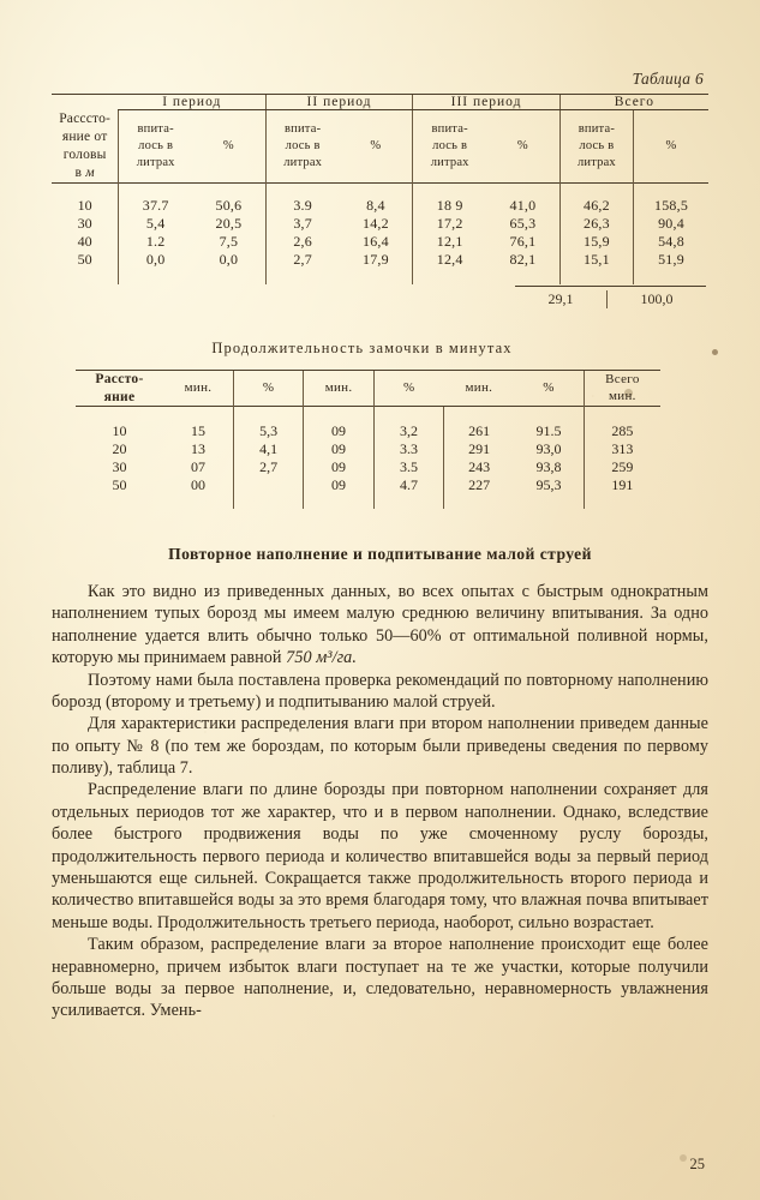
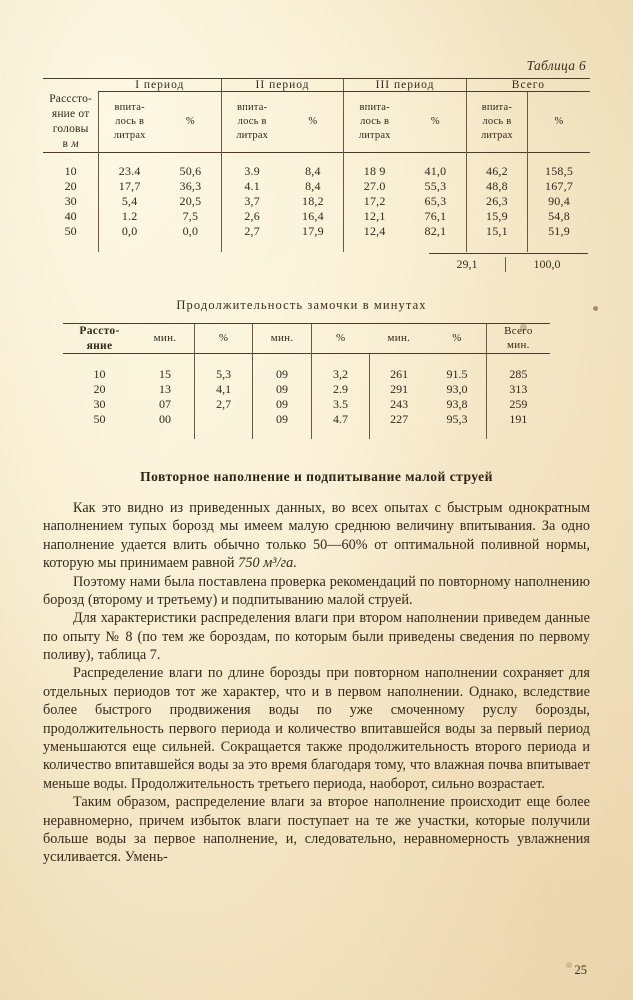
  Таблица 6
  	I период	II период	III период	Всего
  Расссто- яние от головы в м	впита- лось в литрах	%	впита- лось в литрах	%	впита- лось в литрах	%	впита- лось в литрах	%
- 10	37.7	50,6	3.9	8,4	18 9	41,0	46,2	158,5
+ 10	23.4	50,6	3.9	8,4	18 9	41,0	46,2	158,5
+ 20	17,7	36,3	4.1	8,4	27.0	55,3	48,8	167,7
- 30	5,4	20,5	3,7	14,2	17,2	65,3	26,3	90,4
+ 30	5,4	20,5	3,7	18,2	17,2	65,3	26,3	90,4
  40	1.2	7,5	2,6	16,4	12,1	76,1	15,9	54,8
  50	0,0	0,0	2,7	17,9	12,4	82,1	15,1	51,9
  29,1
  100,0
  Продолжительность замочки в минутах
  Рассто- яние	мин.	%	мин.	%	мин.	%	Всего мин.
  10	15	5,3	09	3,2	261	91.5	285
- 20	13	4,1	09	3.3	291	93,0	313
+ 20	13	4,1	09	2.9	291	93,0	313
  30	07	2,7	09	3.5	243	93,8	259
  50	00		09	4.7	227	95,3	191
  Повторное наполнение и подпитывание малой струей
  Как это видно из приведенных данных, во всех опытах с быстрым однократным наполнением тупых борозд мы имеем малую среднюю величину впитывания. За одно наполнение удается влить обычно только 50—60% от оптимальной поливной нормы, которую мы принимаем равной 750 м³/га.
  Поэтому нами была поставлена проверка рекомендаций по повторному наполнению борозд (второму и третьему) и подпитыванию малой струей.
  Для характеристики распределения влаги при втором наполнении приведем данные по опыту № 8 (по тем же бороздам, по которым были приведены сведения по первому поливу), таблица 7.
  Распределение влаги по длине борозды при повторном наполнении сохраняет для отдельных периодов тот же характер, что и в первом наполнении. Однако, вследствие более быстрого продвижения воды по уже смоченному руслу борозды, продолжительность первого периода и количество впитавшейся воды за первый период уменьшаются еще сильней. Сокращается также продолжительность второго периода и количество впитавшейся воды за это время благодаря тому, что влажная почва впитывает меньше воды. Продолжительность третьего периода, наоборот, сильно возрастает.
  Таким образом, распределение влаги за второе наполнение происходит еще более неравномерно, причем избыток влаги поступает на те же участки, которые получили больше воды за первое наполнение, и, следовательно, неравномерность увлажнения усиливается. Умень-
  25
